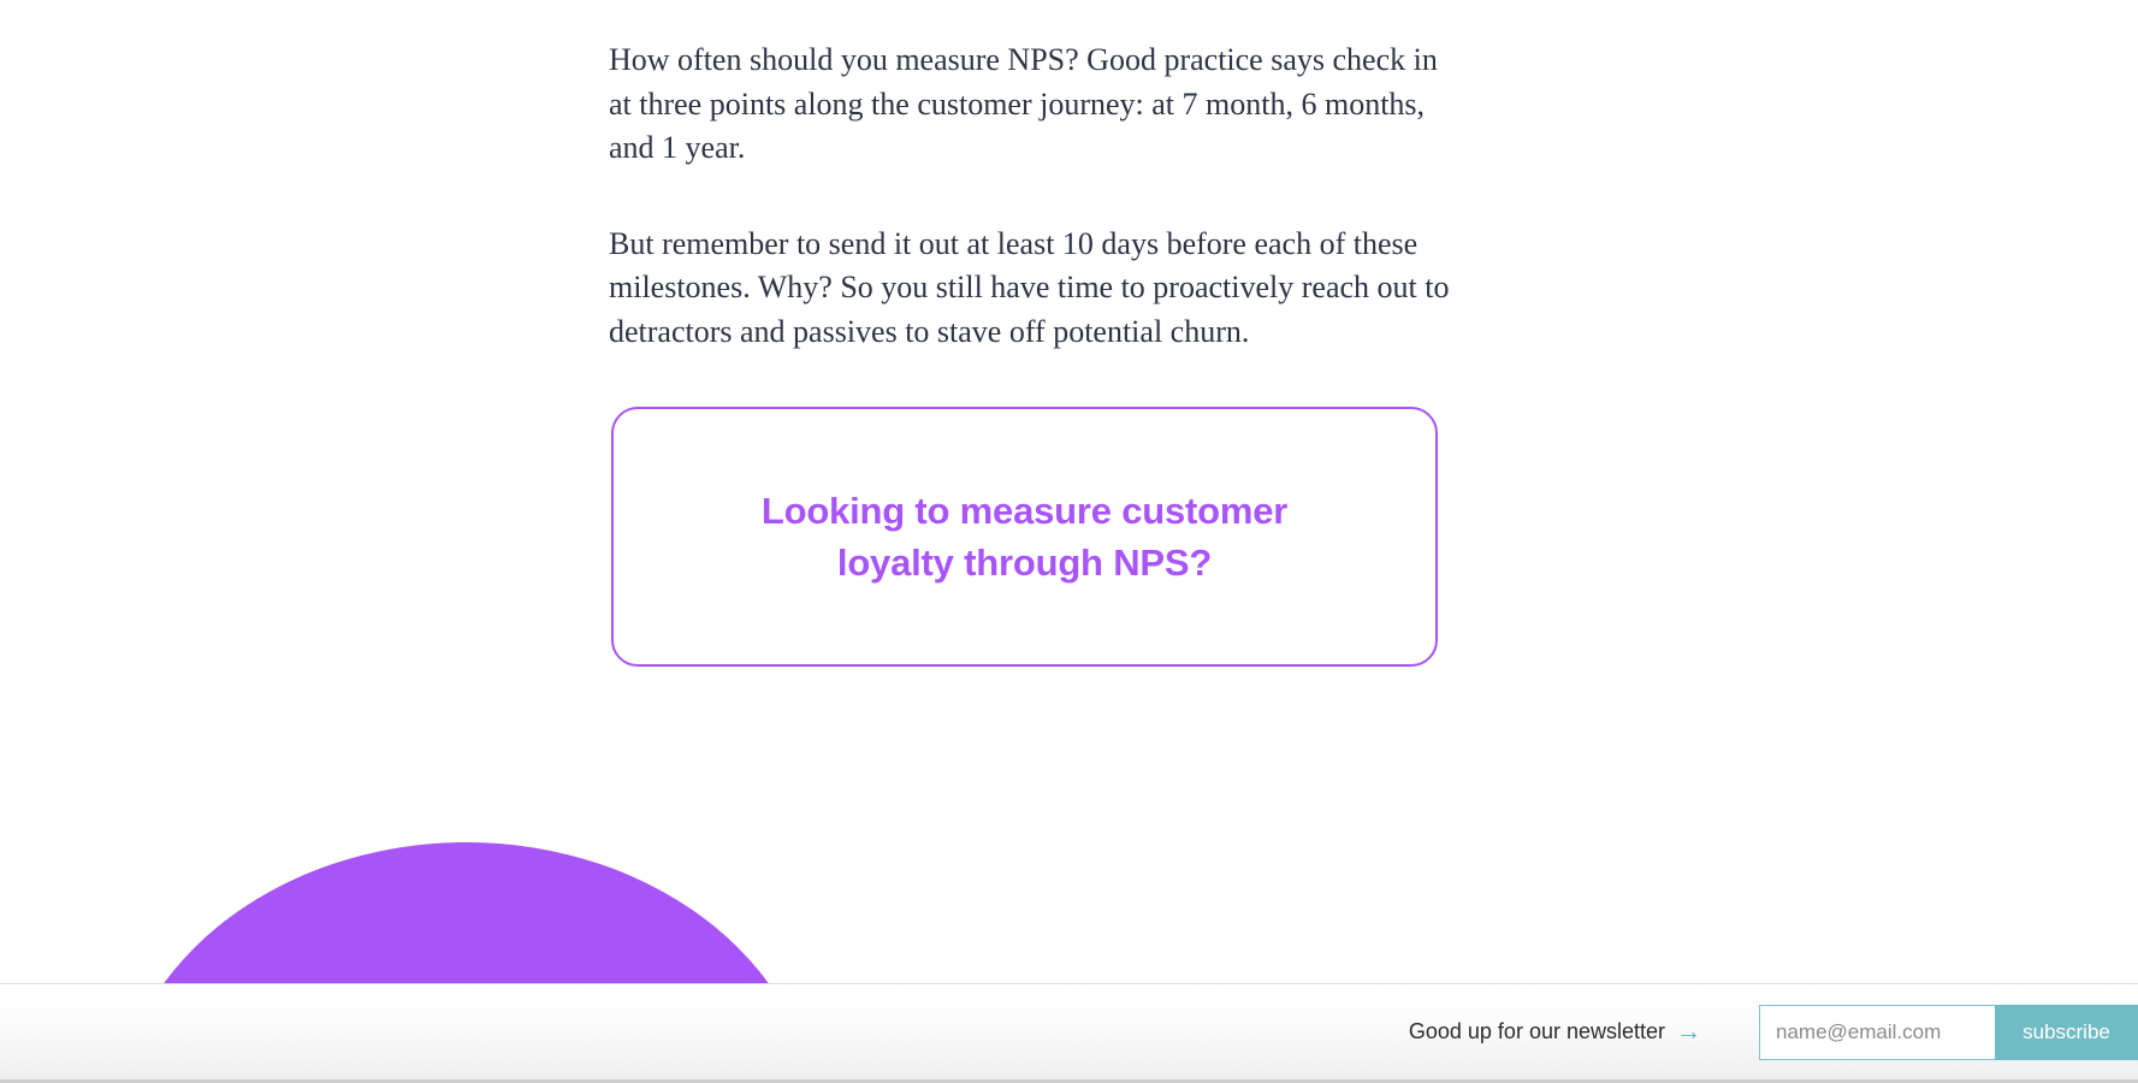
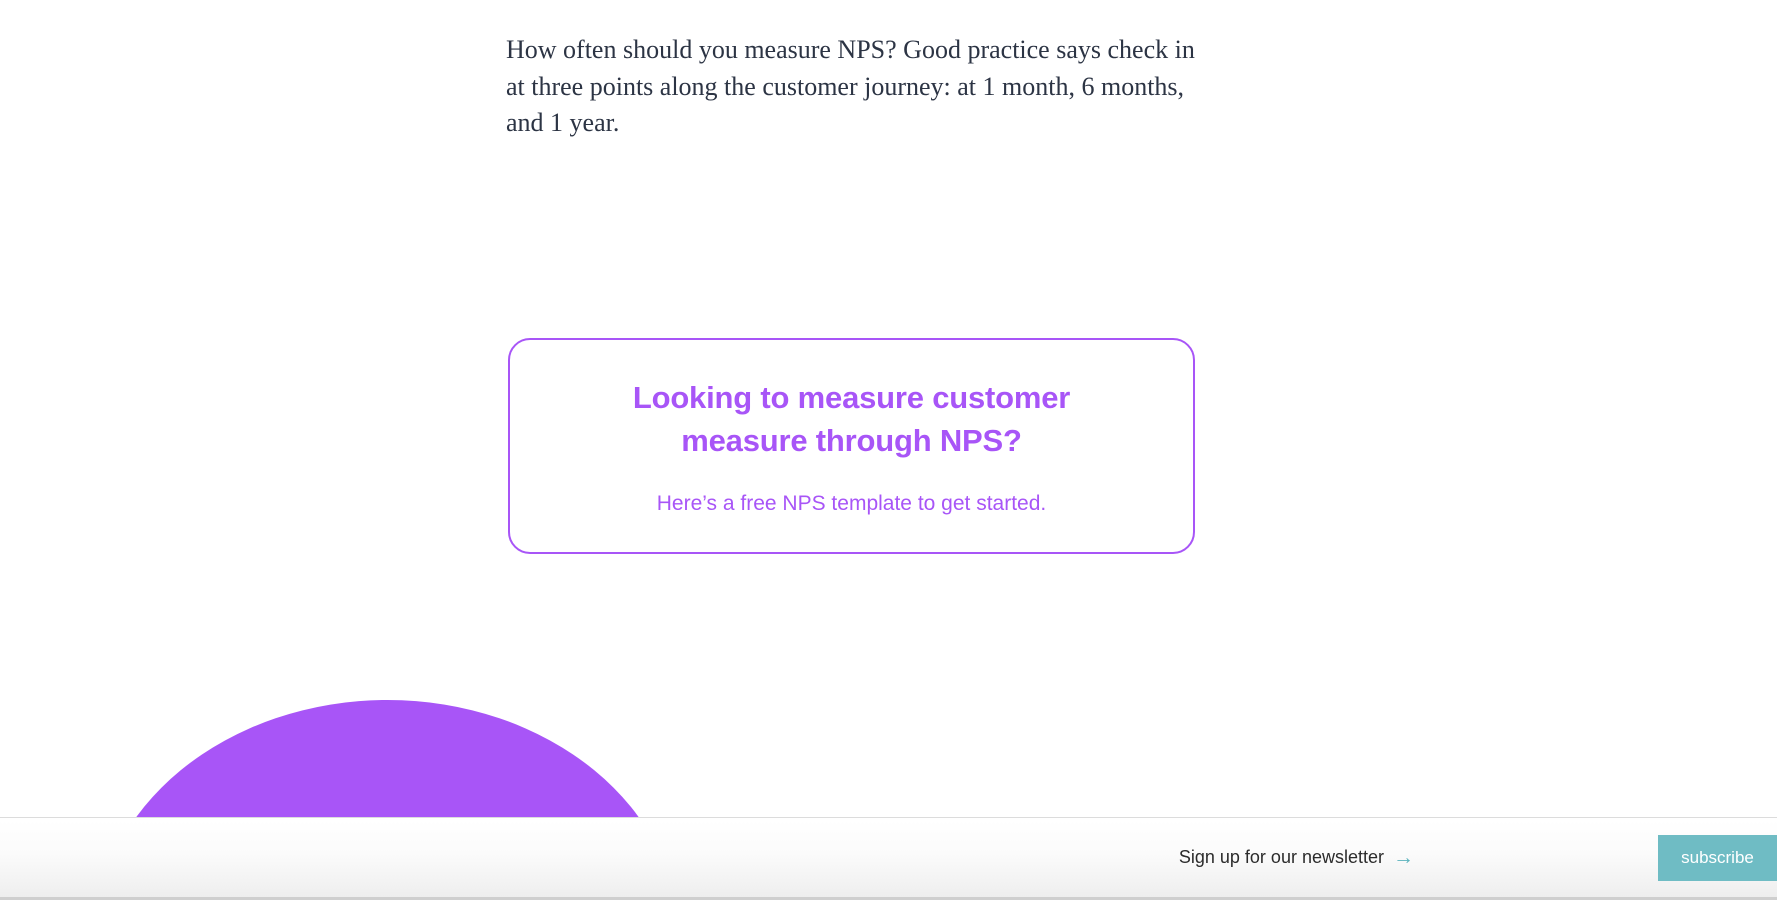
- How often should you measure NPS? Good practice says check in at three points along the customer journey: at 7 month, 6 months, and 1 year.
+ How often should you measure NPS? Good practice says check in at three points along the customer journey: at 1 month, 6 months, and 1 year.
- But remember to send it out at least 10 days before each of these milestones. Why? So you still have time to proactively reach out to detractors and passives to stave off potential churn.
- Looking to measure customer loyalty through NPS?
+ Looking to measure customer measure through NPS?
+ Here’s a free NPS template to get started.
- Good up for our newsletter
+ Sign up for our newsletter
  →
- name@email.com
  subscribe
